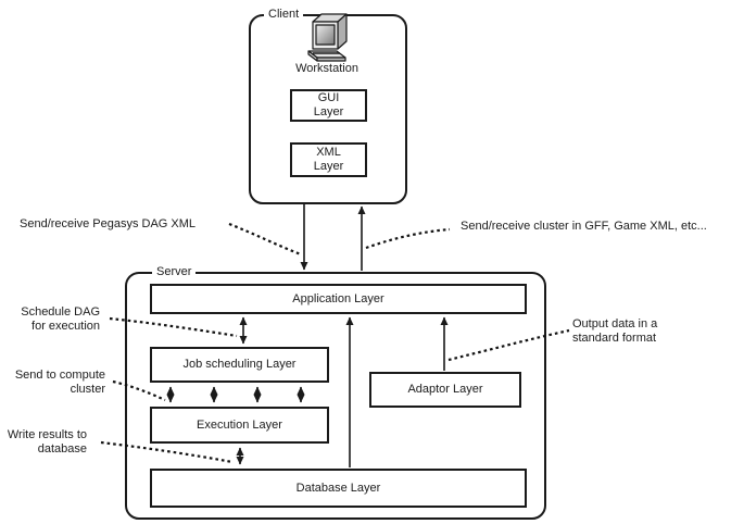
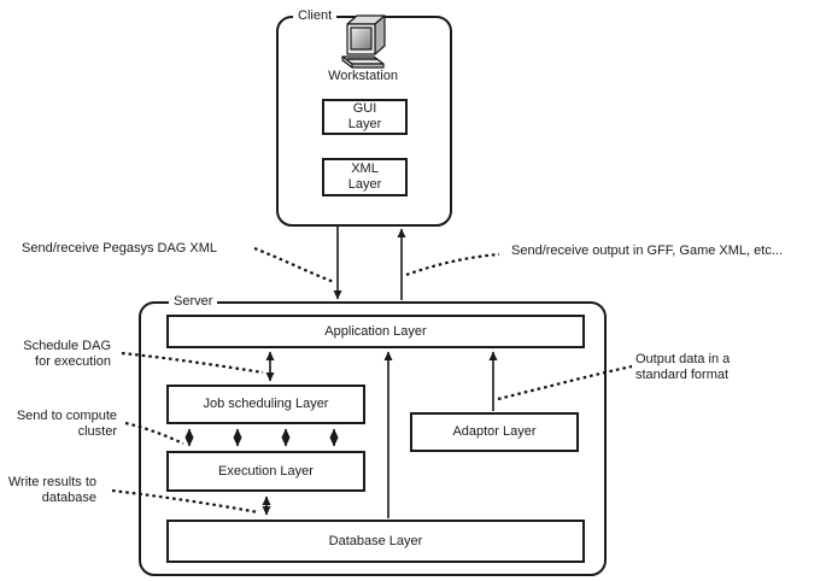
  Client
  Workstation
  GUI
  Layer
  XML
  Layer
  Server
  Application Layer
  Job scheduling Layer
  Adaptor Layer
  Execution Layer
  Database Layer
  Send/receive Pegasys DAG XML
- Send/receive cluster in GFF, Game XML, etc...
+ Send/receive output in GFF, Game XML, etc...
  Schedule DAG
  for execution
  Send to compute
  cluster
  Write results to
  database
  Output data in a
  standard format
